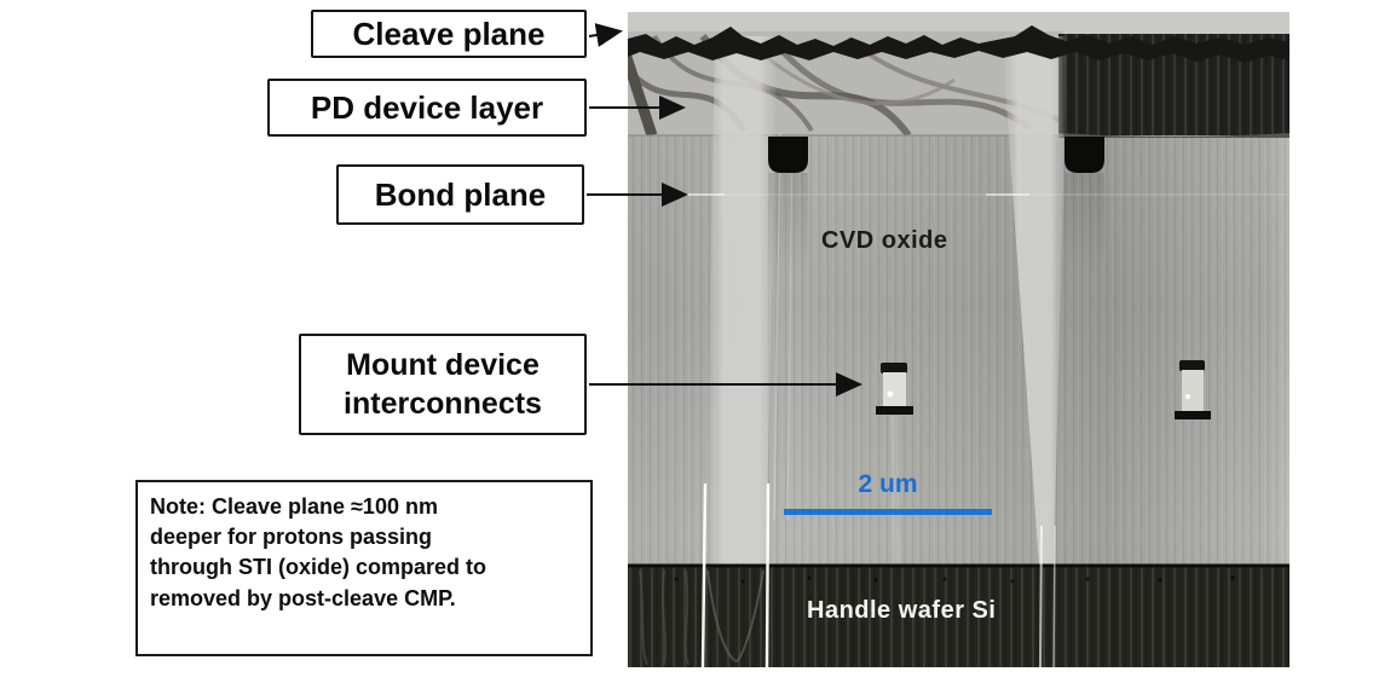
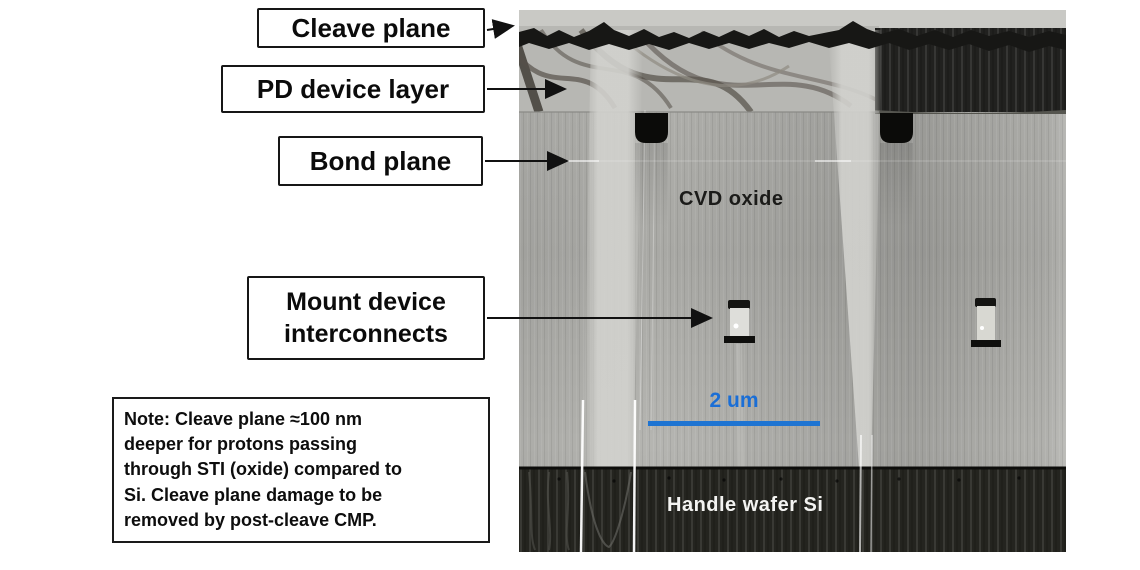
  CVD oxide
  2 um
  Handle wafer Si
  Cleave plane
  PD device layer
  Bond plane
  Mount device
  interconnects
  Note: Cleave plane ≈100 nm
  deeper for protons passing
  through STI (oxide) compared to
+ Si. Cleave plane damage to be
  removed by post-cleave CMP.
